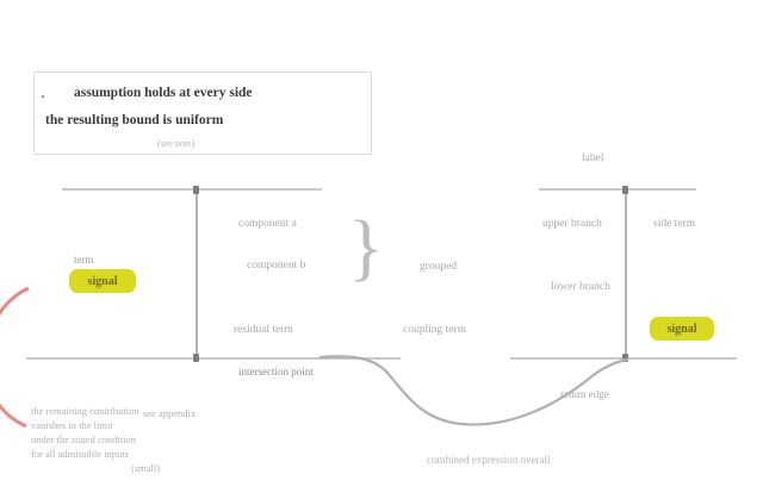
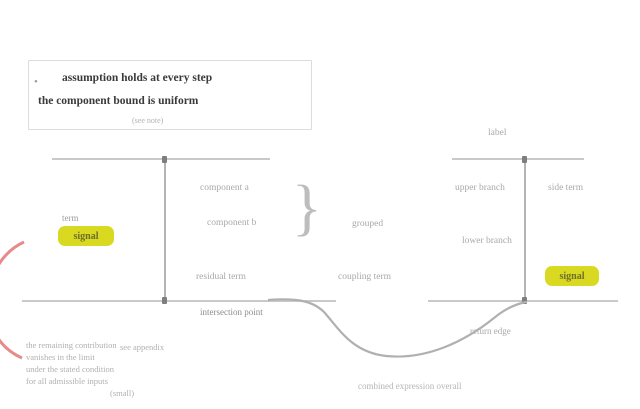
  •
- assumption holds at every side
+ assumption holds at every step
- the resulting bound is uniform
+ the component bound is uniform
  (see note)
  term
  signal
  signal
  component a
  component b
  residual term
  coupling term
  }
  grouped
  label
  upper branch
  side term
  lower branch
  intersection point
  rturn edge
  the remaining contribution
  vanishes in the limit
  under the stated condition
  for all admissible inputs
  (small)
  see appendix
  combined expression overall
